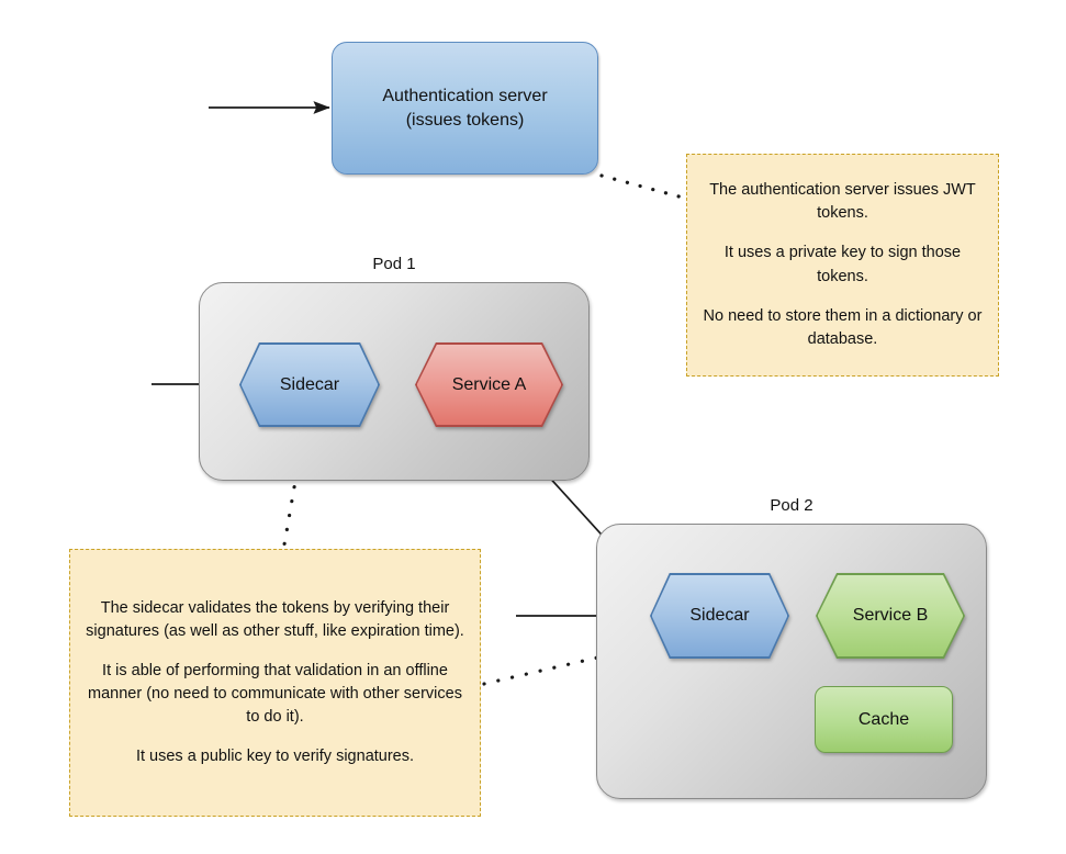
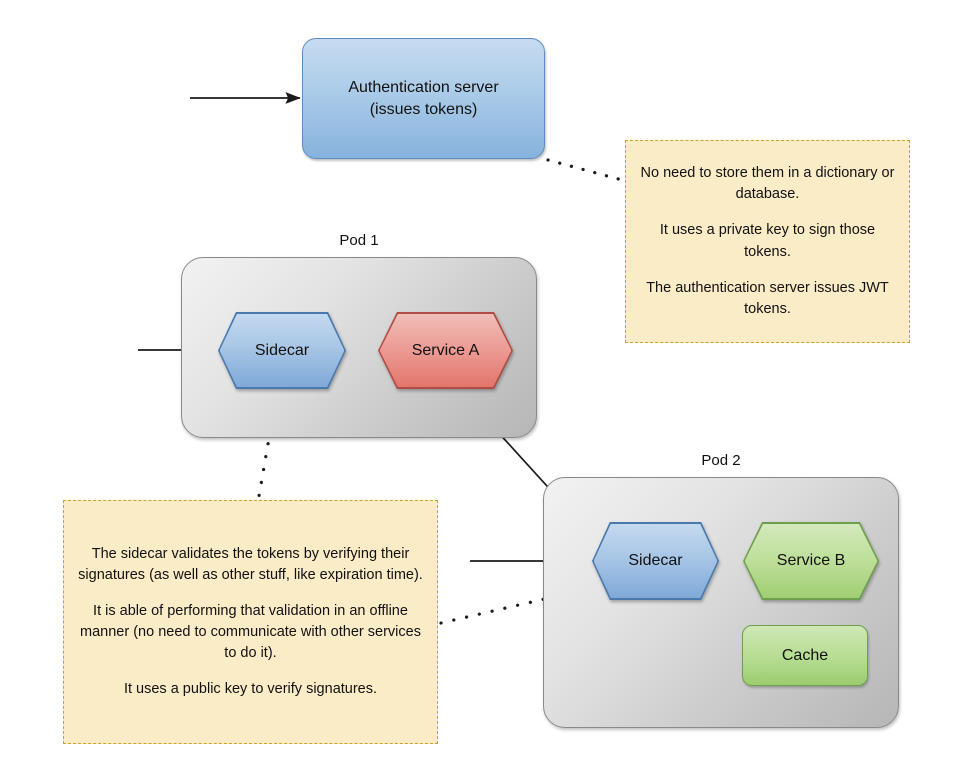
  Authentication server
  (issues tokens)
  Pod 1
  Sidecar
  Service A
  Pod 2
  Sidecar
  Service B
  Cache
- The authentication server issues JWT tokens.
+ No need to store them in a dictionary or database.
  It uses a private key to sign those tokens.
- No need to store them in a dictionary or database.
+ The authentication server issues JWT tokens.
  The sidecar validates the tokens by verifying their signatures (as well as other stuff, like expiration time).
  It is able of performing that validation in an offline manner (no need to communicate with other services to do it).
  It uses a public key to verify signatures.
